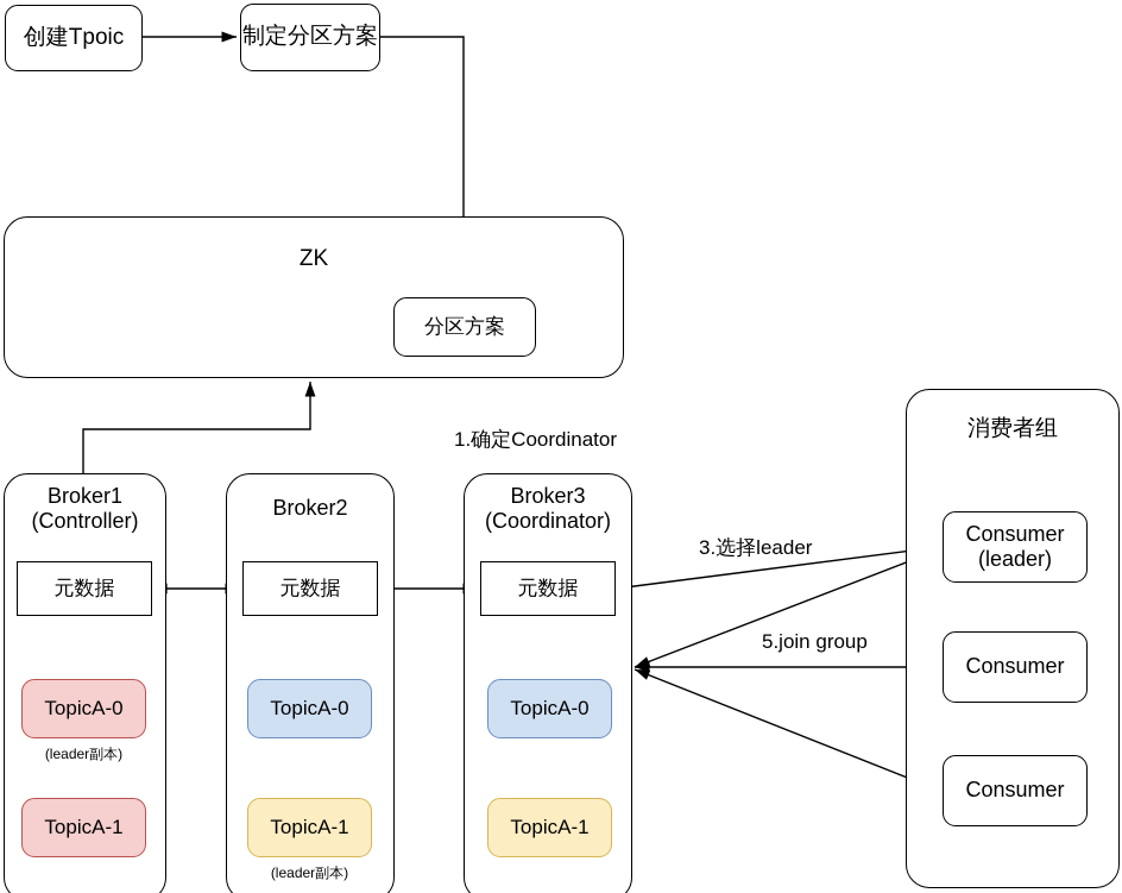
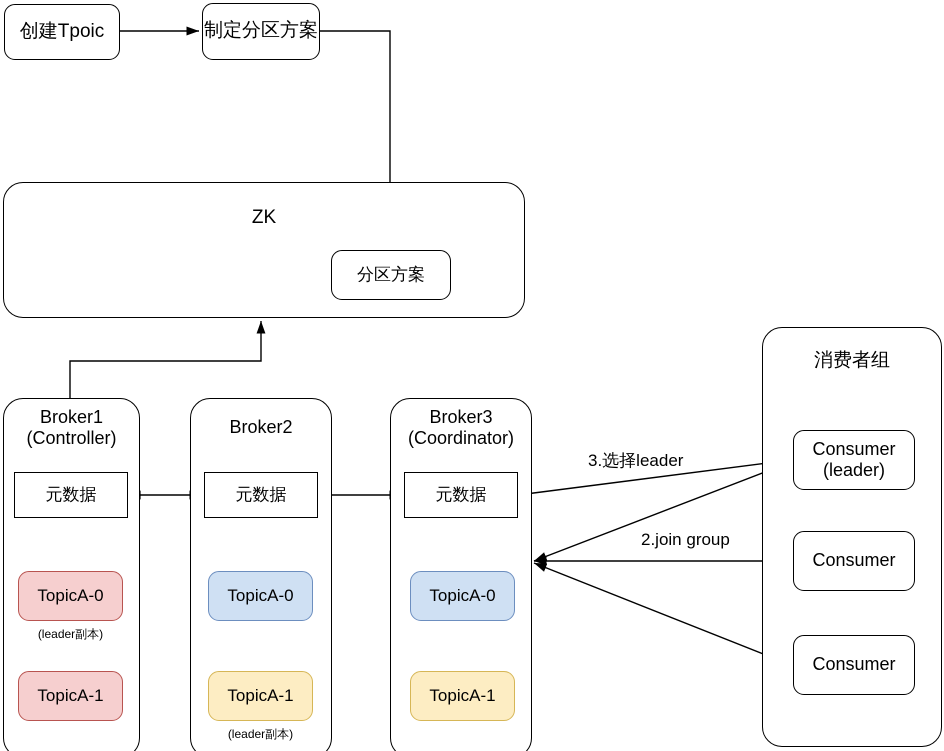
  创建Tpoic
  制定分区方案
  ZK
  分区方案
- 1.确定Coordinator
  3.选择leader
- 5.join group
+ 2.join group
  Broker1
  (Controller)
  元数据
  TopicA-0
  (leader副本)
  TopicA-1
  Broker2
  元数据
  TopicA-0
  TopicA-1
  (leader副本)
  Broker3
  (Coordinator)
  元数据
  TopicA-0
  TopicA-1
  消费者组
  Consumer
  (leader)
  Consumer
  Consumer
